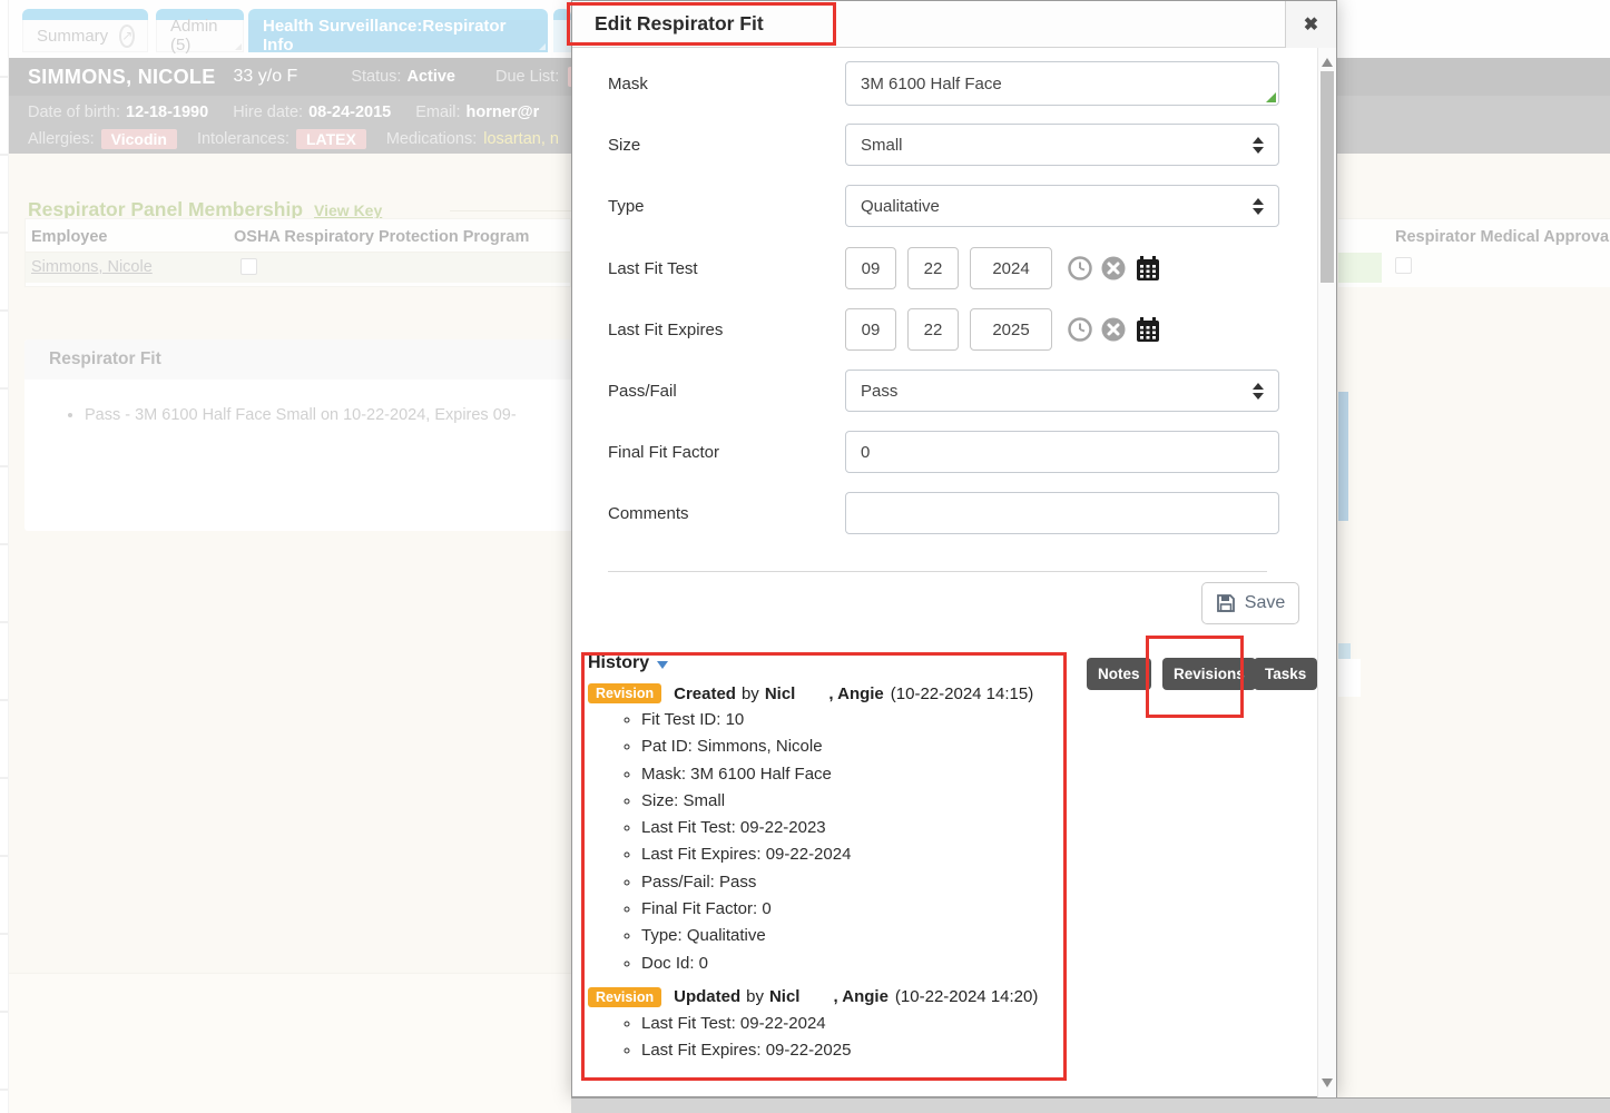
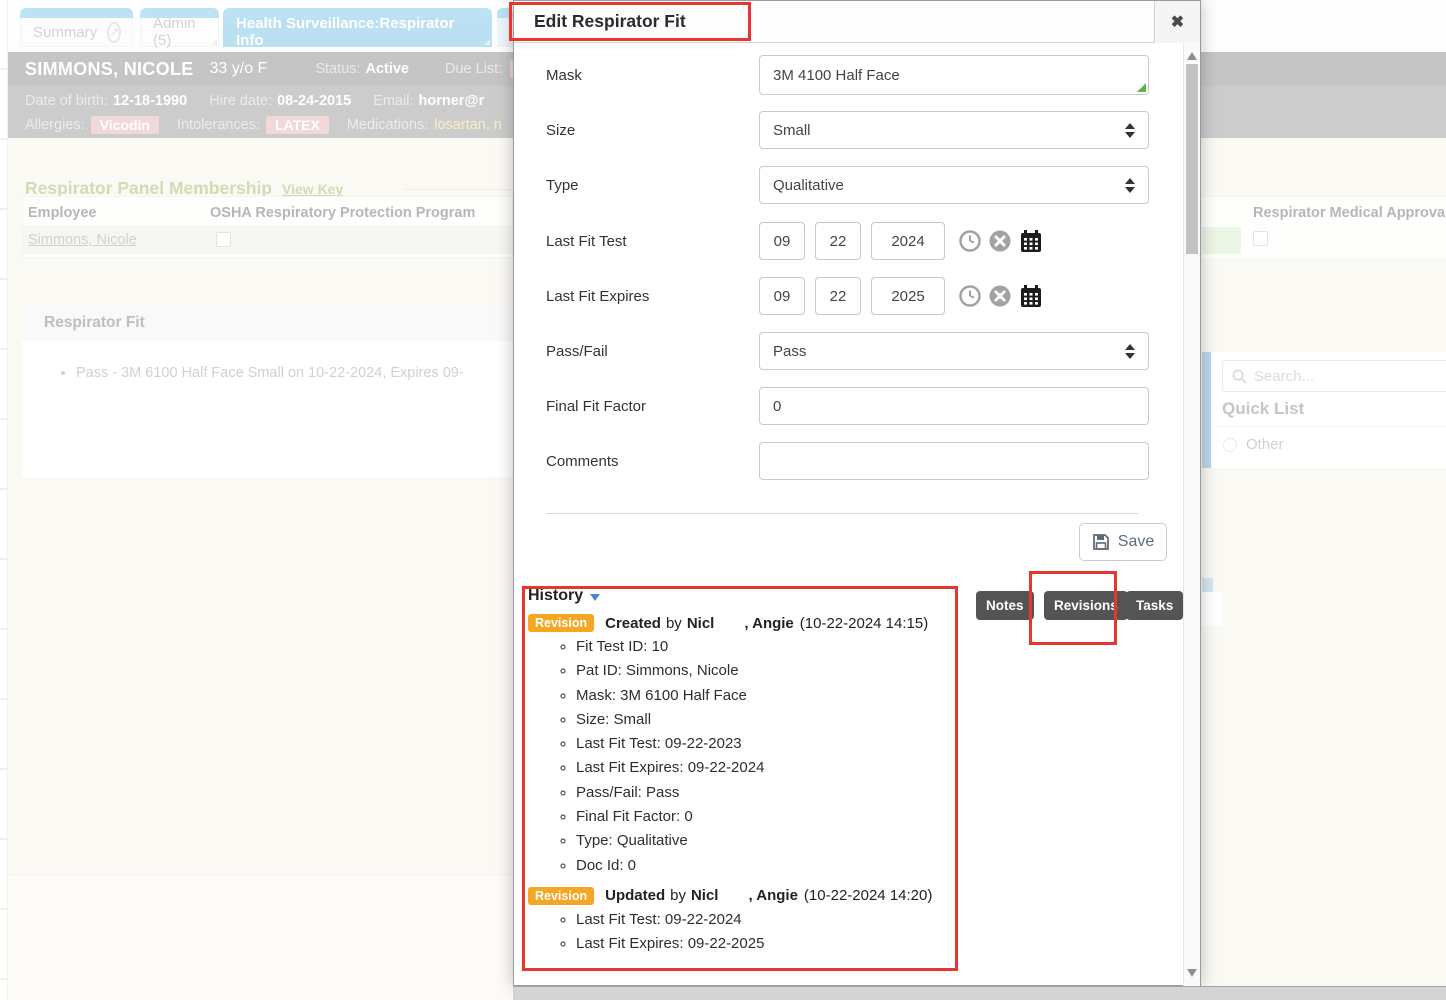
  Summary
  ↗
  Admin (5)
  Health Surveillance:Respirator Info
  SIMMONS, NICOLE
  33 y/o F
  Status:
  Active
  Due List:
  Date of birth:
  12-18-1990
  Hire date:
  08-24-2015
  Email:
  horner@r
  Allergies:
  Vicodin
  Intolerances:
  LATEX
  Medications:
  losartan, n
  Respirator Panel Membership
  View Key
  Employee
  OSHA Respiratory Protection Program
  Simmons, Nicole
  Respirator Medical Approva
  Respirator Fit
  Pass - 3M 6100 Half Face Small on 10-22-2024, Expires 09-
+ Search...
+ Quick List
+ Other
  Edit Respirator Fit
  ✖
  Mask
- 3M 6100 Half Face
+ 3M 4100 Half Face
  Size
  Small
  Type
  Qualitative
  Last Fit Test
  09
  22
  2024
  Last Fit Expires
  09
  22
  2025
  Pass/Fail
  Pass
  Final Fit Factor
  0
  Comments
  Save
  History
  Revision
  Created
  by
  Nicl
  , Angie
  (10-22-2024 14:15)
  Fit Test ID: 10
  Pat ID: Simmons, Nicole
  Mask: 3M 6100 Half Face
  Size: Small
  Last Fit Test: 09-22-2023
  Last Fit Expires: 09-22-2024
  Pass/Fail: Pass
  Final Fit Factor: 0
  Type: Qualitative
  Doc Id: 0
  Revision
  Updated
  by
  Nicl
  , Angie
  (10-22-2024 14:20)
  Last Fit Test: 09-22-2024
  Last Fit Expires: 09-22-2025
  Notes
  Revisions
  Tasks
